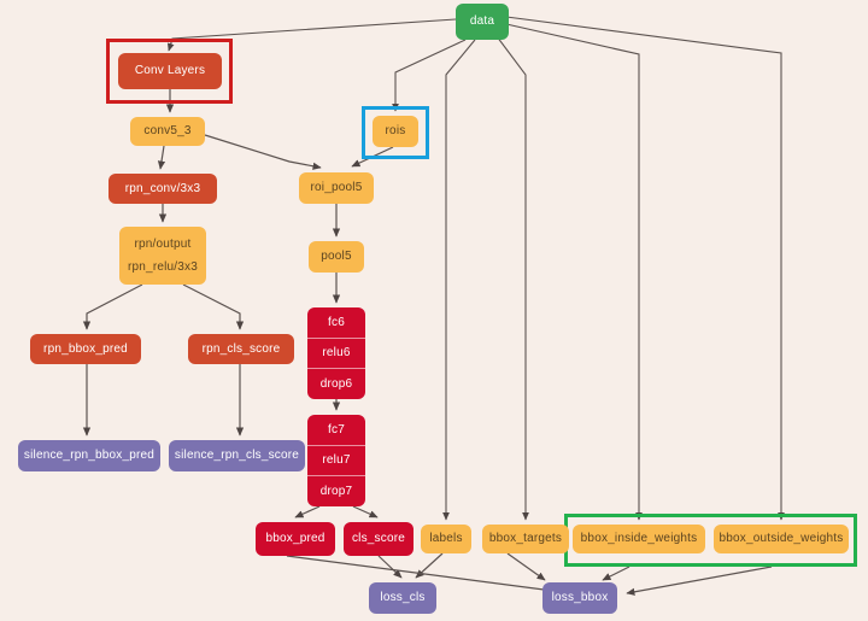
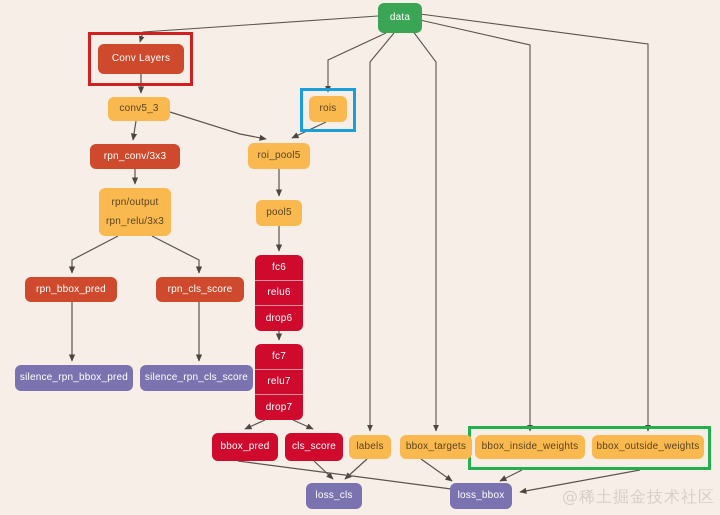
  data
  Conv Layers
  conv5_3
  rois
  rpn_conv/3x3
  roi_pool5
  rpn/output
  rpn_relu/3x3
  pool5
  rpn_bbox_pred
  rpn_cls_score
  silence_rpn_bbox_pred
  silence_rpn_cls_score
  bbox_pred
  cls_score
  labels
  bbox_targets
  bbox_inside_weights
  bbox_outside_weights
  loss_cls
  loss_bbox
  fc6
  relu6
  drop6
  fc7
  relu7
  drop7
+ @稀土掘金技术社区
